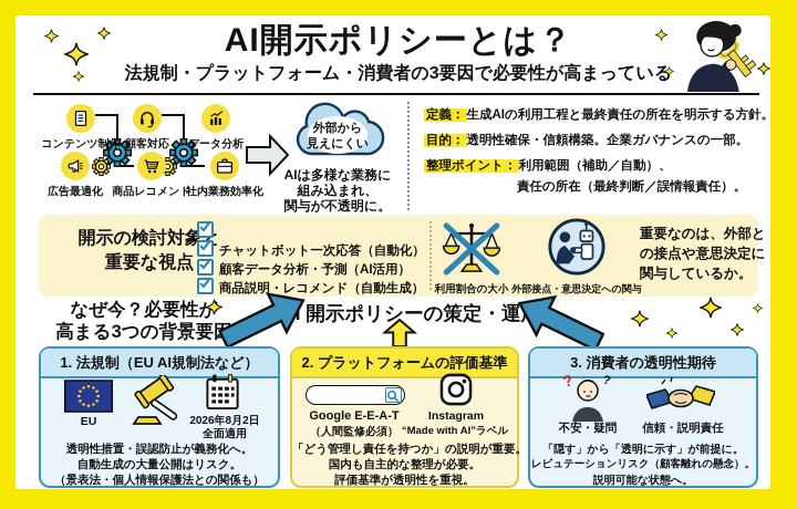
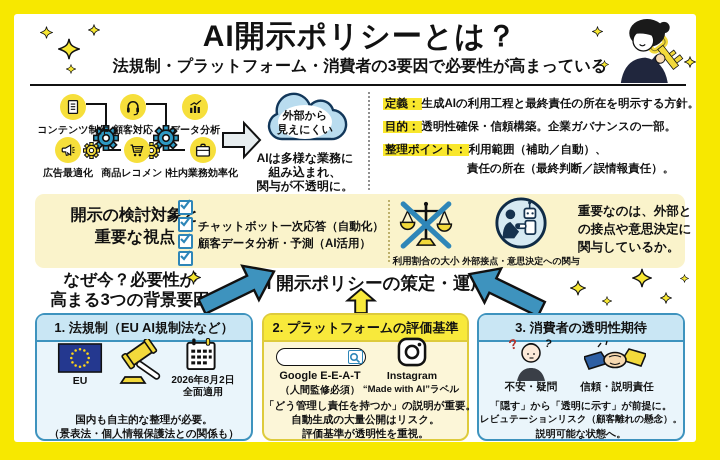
  AI開示ポリシーとは？
  法規制・プラットフォーム・消費者の3要因で必要性が高まっている
  コンテンツ制作
  顧客対応
  データ分析
  広告最適化
  商品レコメンド
  社内業務効率化
  外部から
  見えにくい
  AIは多様な業務に
  組み込まれ、
  関与が不透明に。
  定義： 生成AIの利用工程と最終責任の所在を明示する方針。
  目的： 透明性確保・信頼構築。企業ガバナンスの一部。
  整理ポイント： 利用範囲（補助／自動）、
  責任の所在（最終判断／誤情報責任）。
  開示の検討対象と
  重要な視点
  チャットボット一次応答（自動化）
  顧客データ分析・予測（AI活用）
- 商品説明・レコメンド（自動生成）
  利用割合の大小
  外部接点・意思決定への関与
  重要なのは、外部と
  の接点や意思決定に
  関与しているか。
  なぜ今？必要性が
  高まる3つの背景要
  開示ポリシーの策定・運
  1. 法規制（EU AI規制法など）
  EU
  2026年8月2日
  全面適用
- 透明性措置・誤認防止が義務化へ。
- 自動生成の大量公開はリスク。
+ 国内も自主的な整理が必要。
  （景表法・個人情報保護法との関係も）
  2. プラットフォームの評価基準
  Google E-E-A-T
  （人間監修必須）
  Instagram
  “Made with AI”ラベル
  「どう管理し責任を持つか」の説明が重要。
- 国内も自主的な整理が必要。
+ 自動生成の大量公開はリスク。
  評価基準が透明性を重視。
  3. 消費者の透明性期待
  不安・疑問
  信頼・説明責任
  「隠す」から「透明に示す」が前提に。
  レビュテーションリスク（顧客離れの懸念）。
  説明可能な状態へ。
